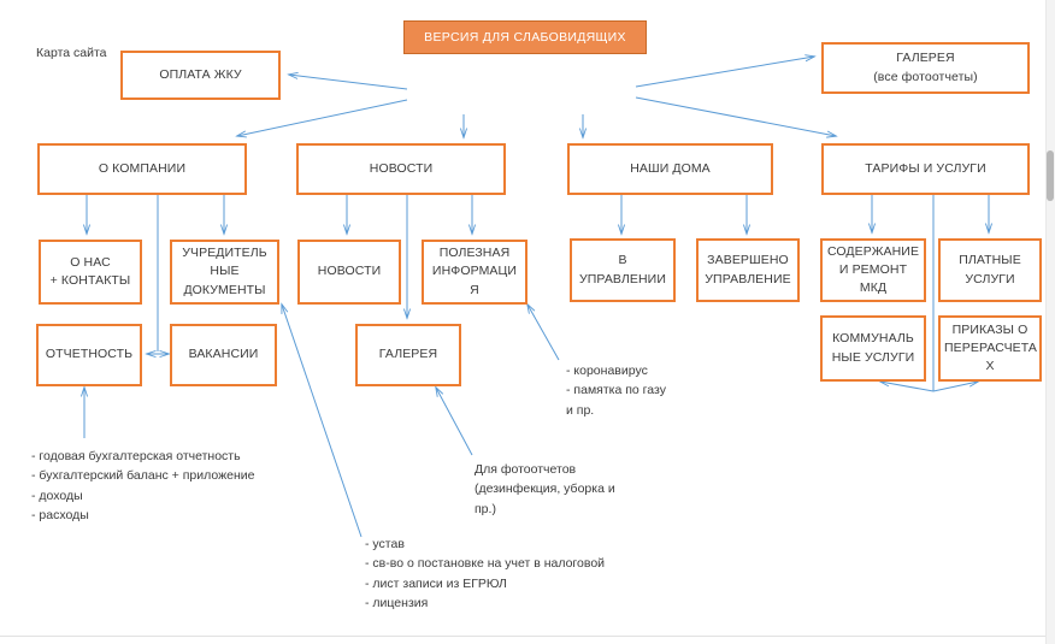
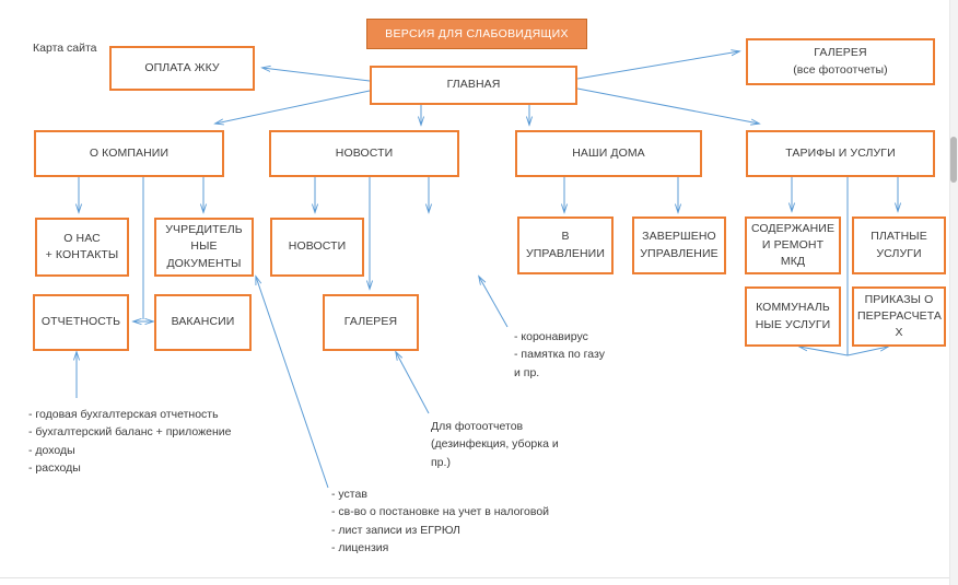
  Карта сайта
  ВЕРСИЯ ДЛЯ СЛАБОВИДЯЩИХ
+ ГЛАВНАЯ
  ОПЛАТА ЖКУ
  ГАЛЕРЕЯ
  (все фотоотчеты)
  О КОМПАНИИ
  НОВОСТИ
  НАШИ ДОМА
  ТАРИФЫ И УСЛУГИ
  О НАС
  + КОНТАКТЫ
  УЧРЕДИТЕЛЬ
  НЫЕ
  ДОКУМЕНТЫ
  НОВОСТИ
- ПОЛЕЗНАЯ
- ИНФОРМАЦИ
- Я
  ОТЧЕТНОСТЬ
  ВАКАНСИИ
  ГАЛЕРЕЯ
  В
  УПРАВЛЕНИИ
  ЗАВЕРШЕНО
  УПРАВЛЕНИЕ
  СОДЕРЖАНИЕ
  И РЕМОНТ
  МКД
  ПЛАТНЫЕ
  УСЛУГИ
  КОММУНАЛЬ
  НЫЕ УСЛУГИ
  ПРИКАЗЫ О
  ПЕРЕРАСЧЕТА
  Х
  - годовая бухгалтерская отчетность
  - бухгалтерский баланс + приложение
  - доходы
  - расходы
  - коронавирус
  - памятка по газу
  и пр.
  Для фотоотчетов
  (дезинфекция, уборка и
  пр.)
  - устав
  - св-во о постановке на учет в налоговой
  - лист записи из ЕГРЮЛ
  - лицензия
